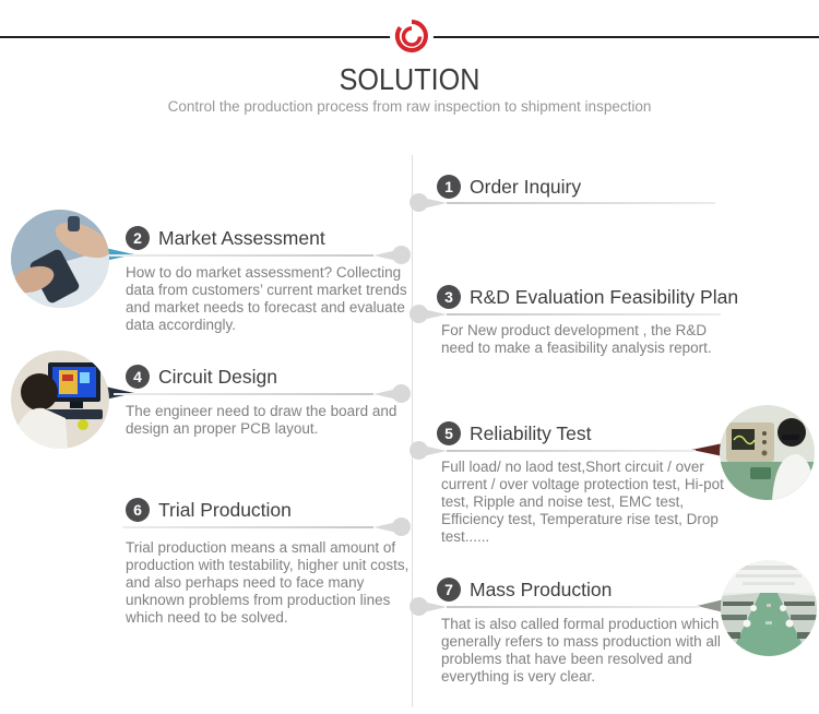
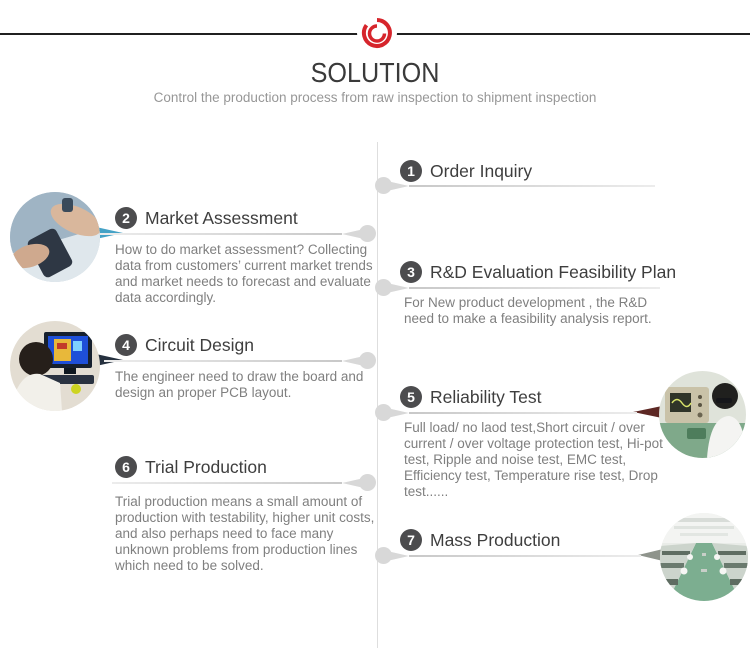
  SOLUTION
  Control the production process from raw inspection to shipment inspection
  1
  Order Inquiry
  2
  Market Assessment
  How to do market assessment? Collecting
  data from customers’ current market trends
  and market needs to forecast and evaluate
  data accordingly.
  3
  R&D Evaluation Feasibility Plan
  For New product development , the R&D
  need to make a feasibility analysis report.
  4
  Circuit Design
  The engineer need to draw the board and
  design an proper PCB layout.
  5
  Reliability Test
  Full load/ no laod test,Short circuit / over
  current / over voltage protection test, Hi-pot
  test, Ripple and noise test, EMC test,
  Efficiency test, Temperature rise test, Drop
  test......
  6
  Trial Production
  Trial production means a small amount of
  production with testability, higher unit costs,
  and also perhaps need to face many
  unknown problems from production lines
  which need to be solved.
  7
  Mass Production
- That is also called formal production which
- generally refers to mass production with all
- problems that have been resolved and
- everything is very clear.
